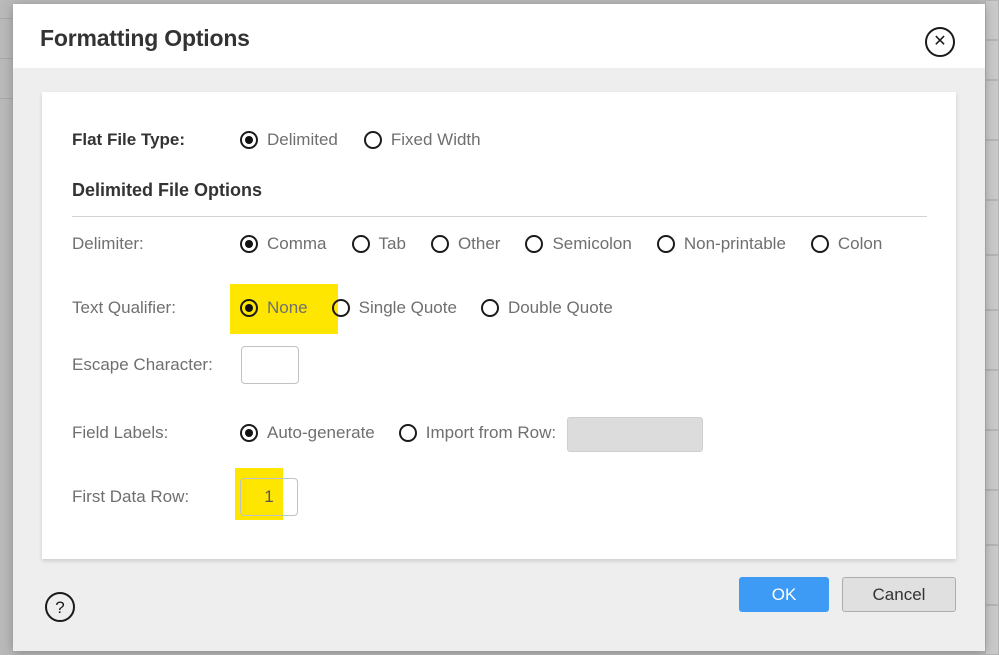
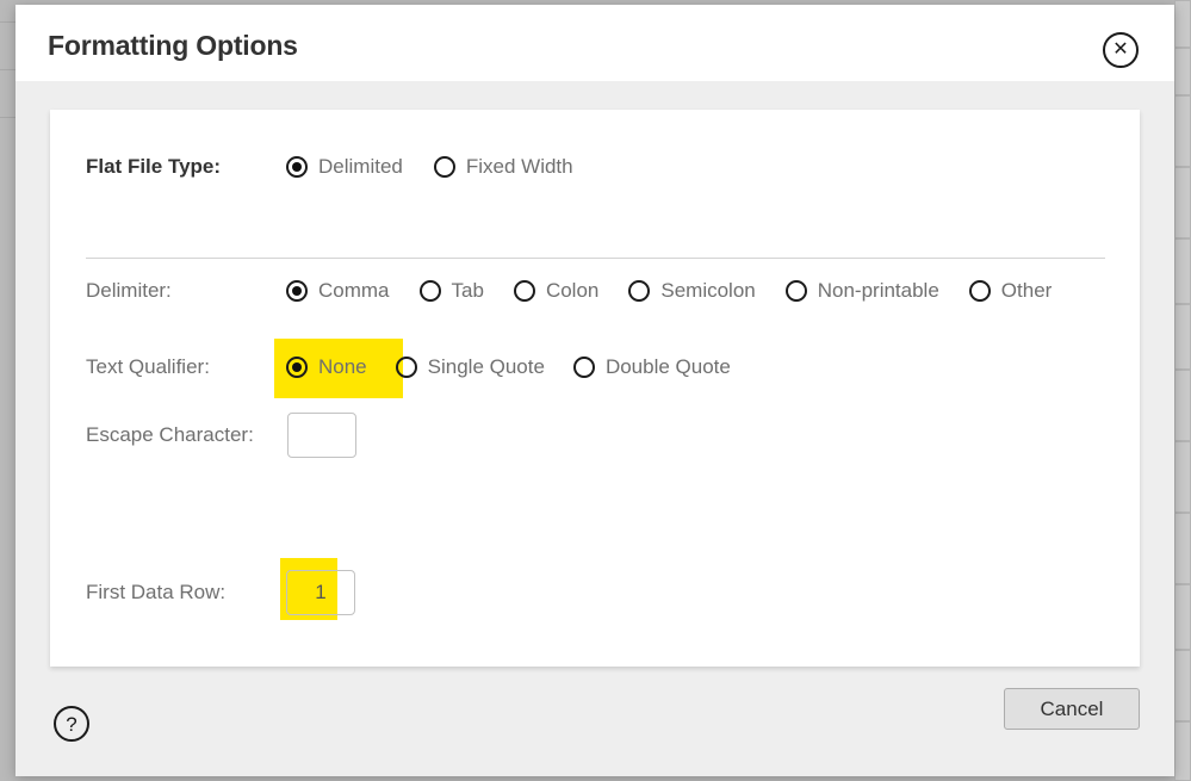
  Formatting Options
  ✕
  Flat File Type:
  Delimited
  Fixed Width
- Delimited File Options
  Delimiter:
  Comma
  Tab
- Other
+ Colon
  Semicolon
  Non-printable
- Colon
+ Other
  Text Qualifier:
  None
  Single Quote
  Double Quote
  Escape Character:
- Field Labels:
- Auto-generate
- Import from Row:
  First Data Row:
  1
  ?
- OK
  Cancel
